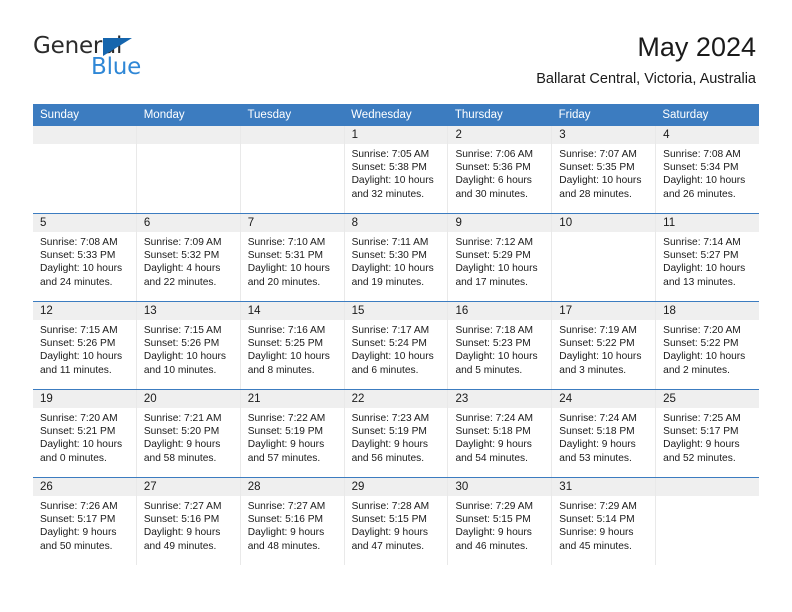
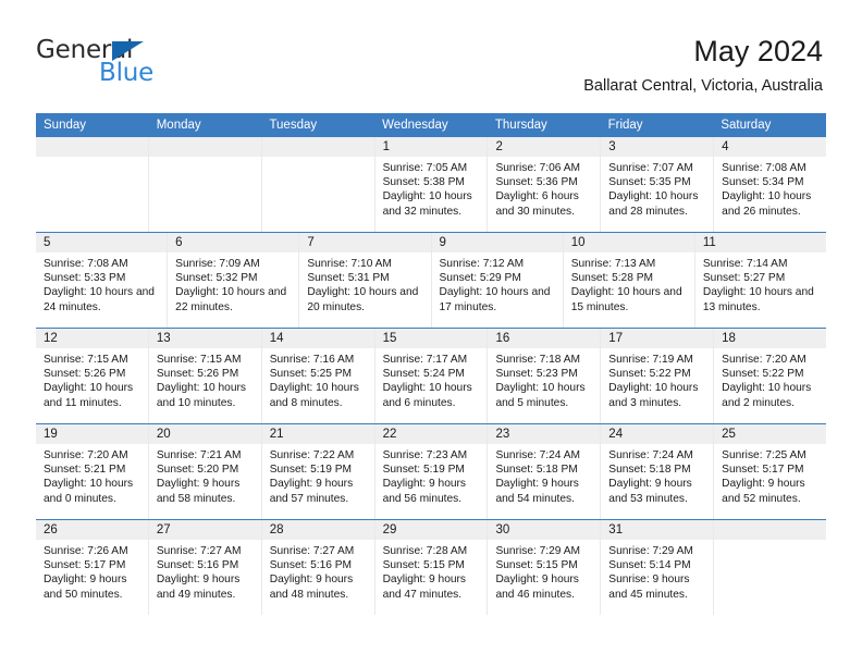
  General
  Blue
  May 2024
  Ballarat Central, Victoria, Australia
  Sunday
  Monday
  Tuesday
  Wednesday
  Thursday
  Friday
  Saturday
  1
  Sunrise: 7:05 AM
  Sunset: 5:38 PM
  Daylight: 10 hours and 32 minutes.
  2
  Sunrise: 7:06 AM
  Sunset: 5:36 PM
  Daylight: 6 hours and 30 minutes.
  3
  Sunrise: 7:07 AM
  Sunset: 5:35 PM
  Daylight: 10 hours and 28 minutes.
  4
  Sunrise: 7:08 AM
  Sunset: 5:34 PM
  Daylight: 10 hours and 26 minutes.
  5
  Sunrise: 7:08 AM
  Sunset: 5:33 PM
  Daylight: 10 hours and 24 minutes.
  6
  Sunrise: 7:09 AM
  Sunset: 5:32 PM
- Daylight: 4 hours and 22 minutes.
+ Daylight: 10 hours and 22 minutes.
  7
  Sunrise: 7:10 AM
  Sunset: 5:31 PM
  Daylight: 10 hours and 20 minutes.
- 8
- Sunrise: 7:11 AM
- Sunset: 5:30 PM
- Daylight: 10 hours and 19 minutes.
  9
  Sunrise: 7:12 AM
  Sunset: 5:29 PM
  Daylight: 10 hours and 17 minutes.
  10
+ Sunrise: 7:13 AM
+ Sunset: 5:28 PM
+ Daylight: 10 hours and 15 minutes.
  11
  Sunrise: 7:14 AM
  Sunset: 5:27 PM
  Daylight: 10 hours and 13 minutes.
  12
  Sunrise: 7:15 AM
  Sunset: 5:26 PM
  Daylight: 10 hours and 11 minutes.
  13
  Sunrise: 7:15 AM
  Sunset: 5:26 PM
  Daylight: 10 hours and 10 minutes.
  14
  Sunrise: 7:16 AM
  Sunset: 5:25 PM
  Daylight: 10 hours and 8 minutes.
  15
  Sunrise: 7:17 AM
  Sunset: 5:24 PM
  Daylight: 10 hours and 6 minutes.
  16
  Sunrise: 7:18 AM
  Sunset: 5:23 PM
  Daylight: 10 hours and 5 minutes.
  17
  Sunrise: 7:19 AM
  Sunset: 5:22 PM
  Daylight: 10 hours and 3 minutes.
  18
  Sunrise: 7:20 AM
  Sunset: 5:22 PM
  Daylight: 10 hours and 2 minutes.
  19
  Sunrise: 7:20 AM
  Sunset: 5:21 PM
  Daylight: 10 hours and 0 minutes.
  20
  Sunrise: 7:21 AM
  Sunset: 5:20 PM
  Daylight: 9 hours and 58 minutes.
  21
  Sunrise: 7:22 AM
  Sunset: 5:19 PM
  Daylight: 9 hours and 57 minutes.
  22
  Sunrise: 7:23 AM
  Sunset: 5:19 PM
  Daylight: 9 hours and 56 minutes.
  23
  Sunrise: 7:24 AM
  Sunset: 5:18 PM
  Daylight: 9 hours and 54 minutes.
  24
  Sunrise: 7:24 AM
  Sunset: 5:18 PM
  Daylight: 9 hours and 53 minutes.
  25
  Sunrise: 7:25 AM
  Sunset: 5:17 PM
  Daylight: 9 hours and 52 minutes.
  26
  Sunrise: 7:26 AM
  Sunset: 5:17 PM
  Daylight: 9 hours and 50 minutes.
  27
  Sunrise: 7:27 AM
  Sunset: 5:16 PM
  Daylight: 9 hours and 49 minutes.
  28
  Sunrise: 7:27 AM
  Sunset: 5:16 PM
  Daylight: 9 hours and 48 minutes.
  29
  Sunrise: 7:28 AM
  Sunset: 5:15 PM
  Daylight: 9 hours and 47 minutes.
  30
  Sunrise: 7:29 AM
  Sunset: 5:15 PM
  Daylight: 9 hours and 46 minutes.
  31
  Sunrise: 7:29 AM
  Sunset: 5:14 PM
  Sunrise: 9 hours and 45 minutes.
